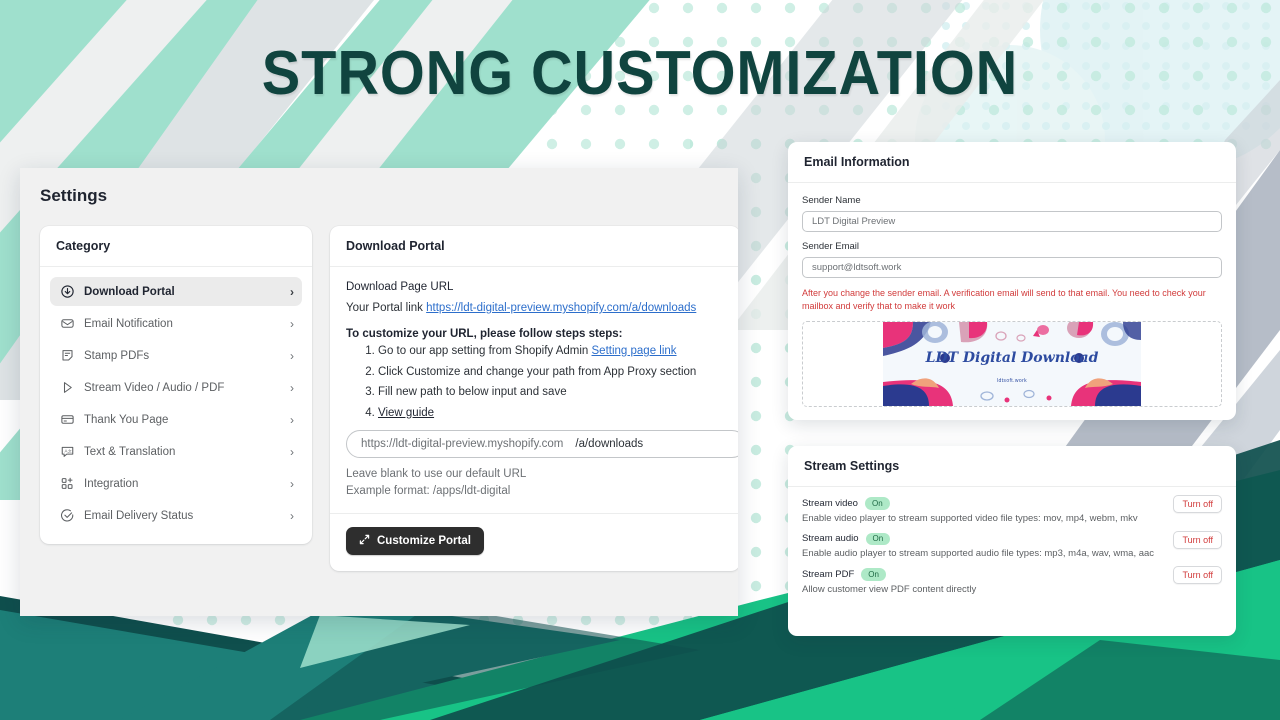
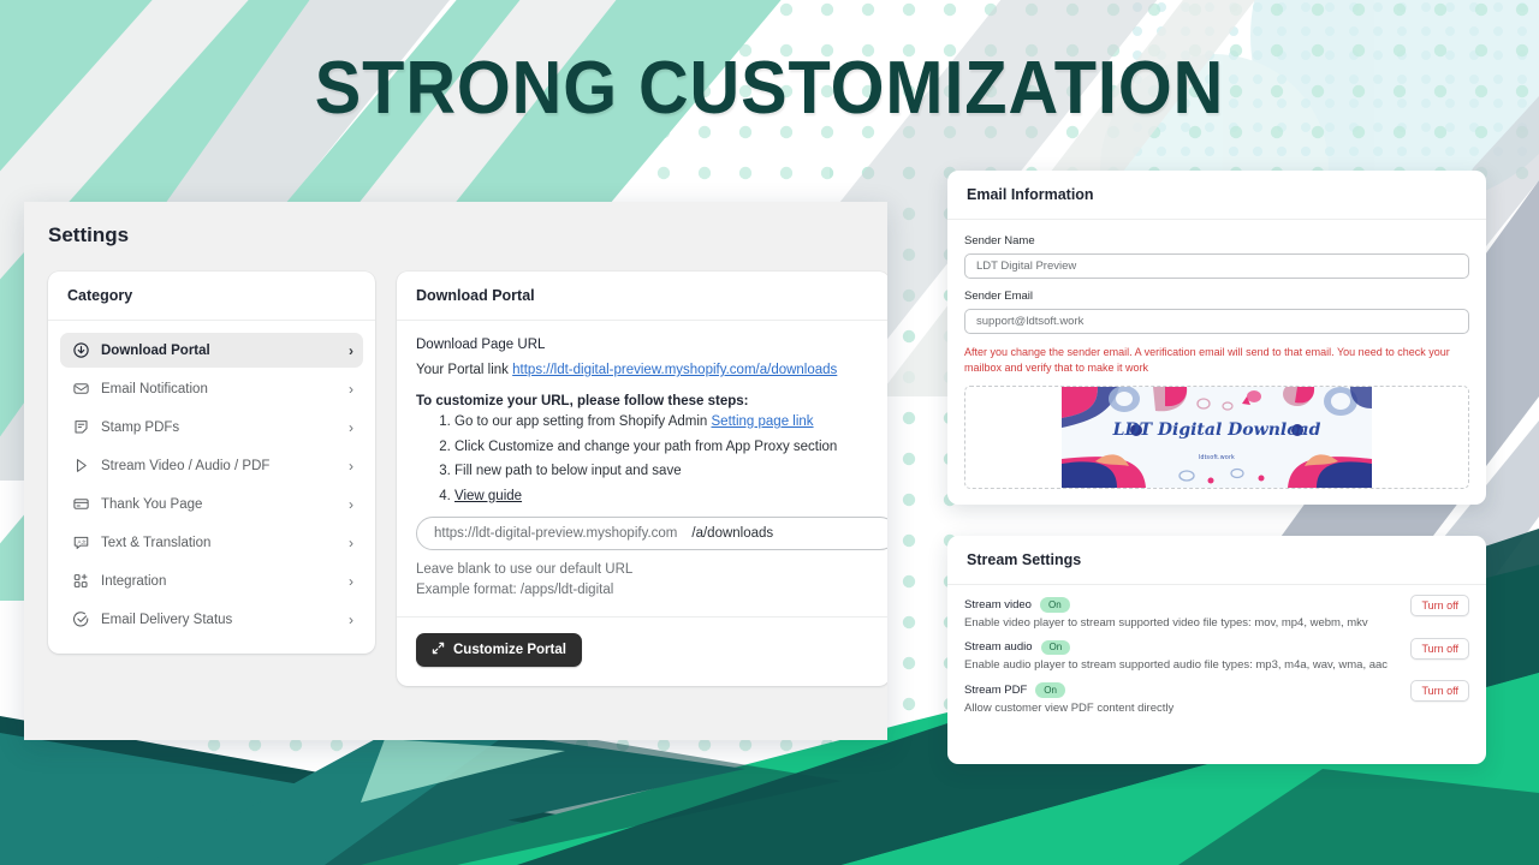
  STRONG CUSTOMIZATION
  Settings
  Category
  Download Portal
  ›
  Email Notification
  ›
  Stamp PDFs
  ›
  Stream Video / Audio / PDF
  ›
  Thank You Page
  ›
  Text & Translation
  ›
  Integration
  ›
  Email Delivery Status
  ›
  Download Portal
  Download Page URL
  Your Portal link https://ldt-digital-preview.myshopify.com/a/downloads
- To customize your URL, please follow steps steps:
+ To customize your URL, please follow these steps:
  Go to our app setting from Shopify Admin Setting page link
  Click Customize and change your path from App Proxy section
  Fill new path to below input and save
  View guide
  https://ldt-digital-preview.myshopify.com
  /a/downloads
  Leave blank to use our default URL
  Example format: /apps/ldt-digital
  Customize Portal
  Email Information
  Sender Name
  LDT Digital Preview
  Sender Email
  support@ldtsoft.work
  After you change the sender email. A verification email will send to that email. You need to check your mailbox and verify that to make it work
  LDT Digital Download
  Stream Settings
  Stream video
  On
  Enable video player to stream supported video file types: mov, mp4, webm, mkv
  Turn off
  Stream audio
  On
  Enable audio player to stream supported audio file types: mp3, m4a, wav, wma, aac
  Turn off
  Stream PDF
  On
  Allow customer view PDF content directly
  Turn off
